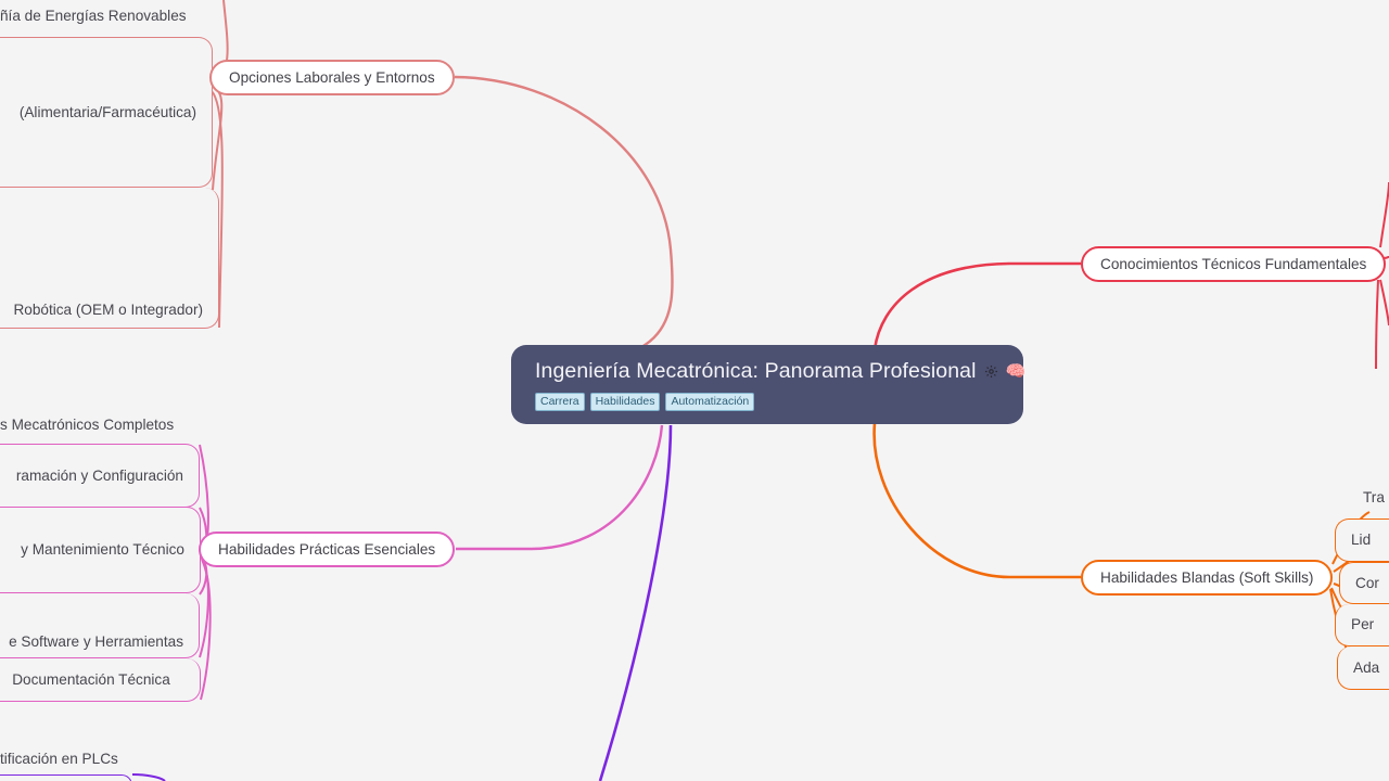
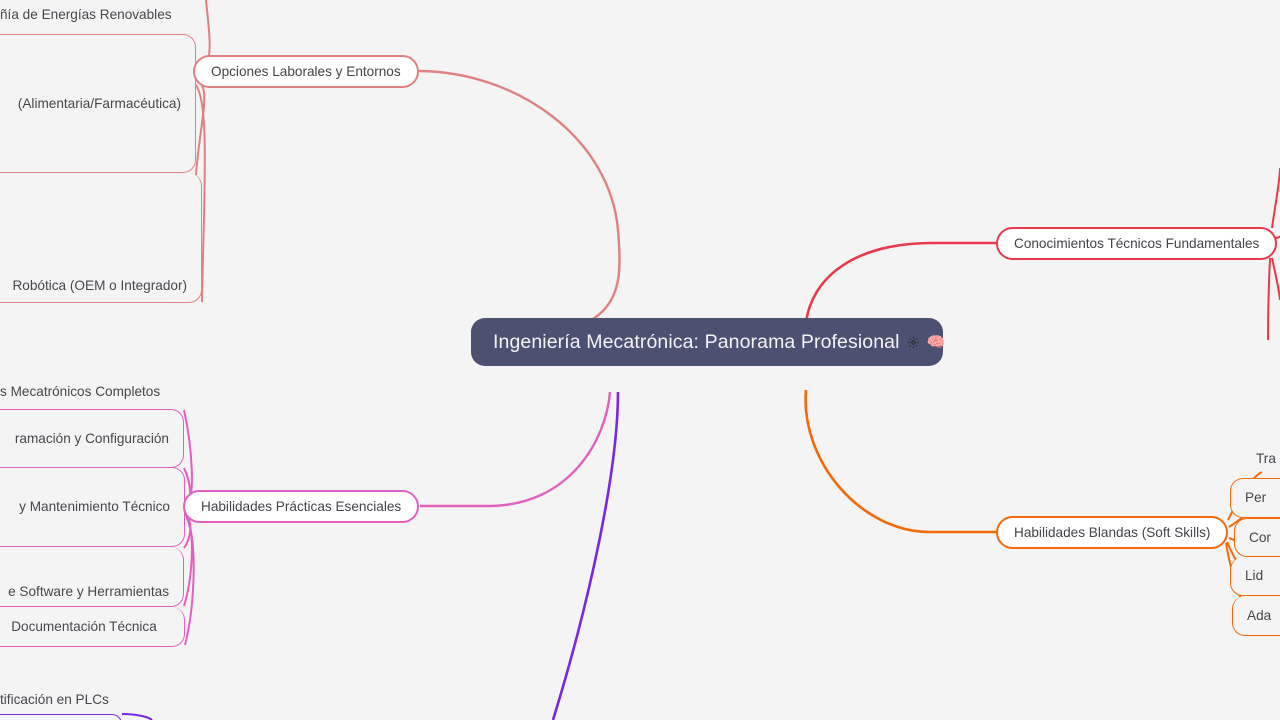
  Ingeniería Mecatrónica: Panorama Profesional
  🧠
- Carrera
- Habilidades
- Automatización
  Opciones Laborales y Entornos
  Habilidades Prácticas Esenciales
  Conocimientos Técnicos Fundamentales
  Habilidades Blandas (Soft Skills)
  ñía de Energías Renovables
  (Alimentaria/Farmacéutica)
  Robótica (OEM o Integrador)
  s Mecatrónicos Completos
  ramación y Configuración
  y Mantenimiento Técnico
  e Software y Herramientas
  Documentación Técnica
  tificación en PLCs
  Tra
- Lid
+ Per
  Cor
- Per
+ Lid
  Ada
